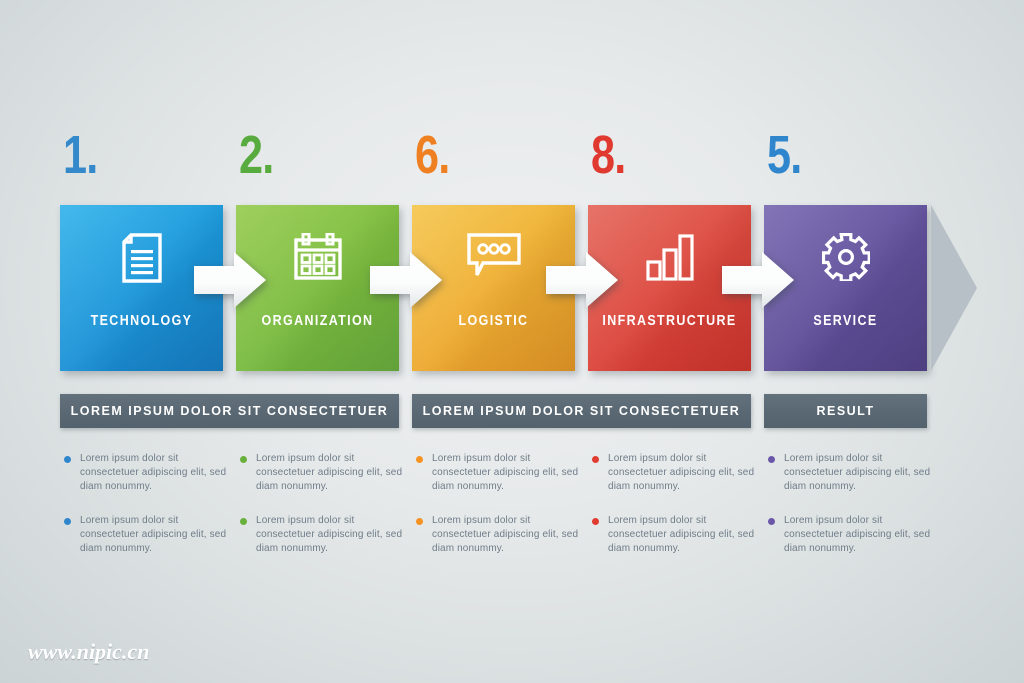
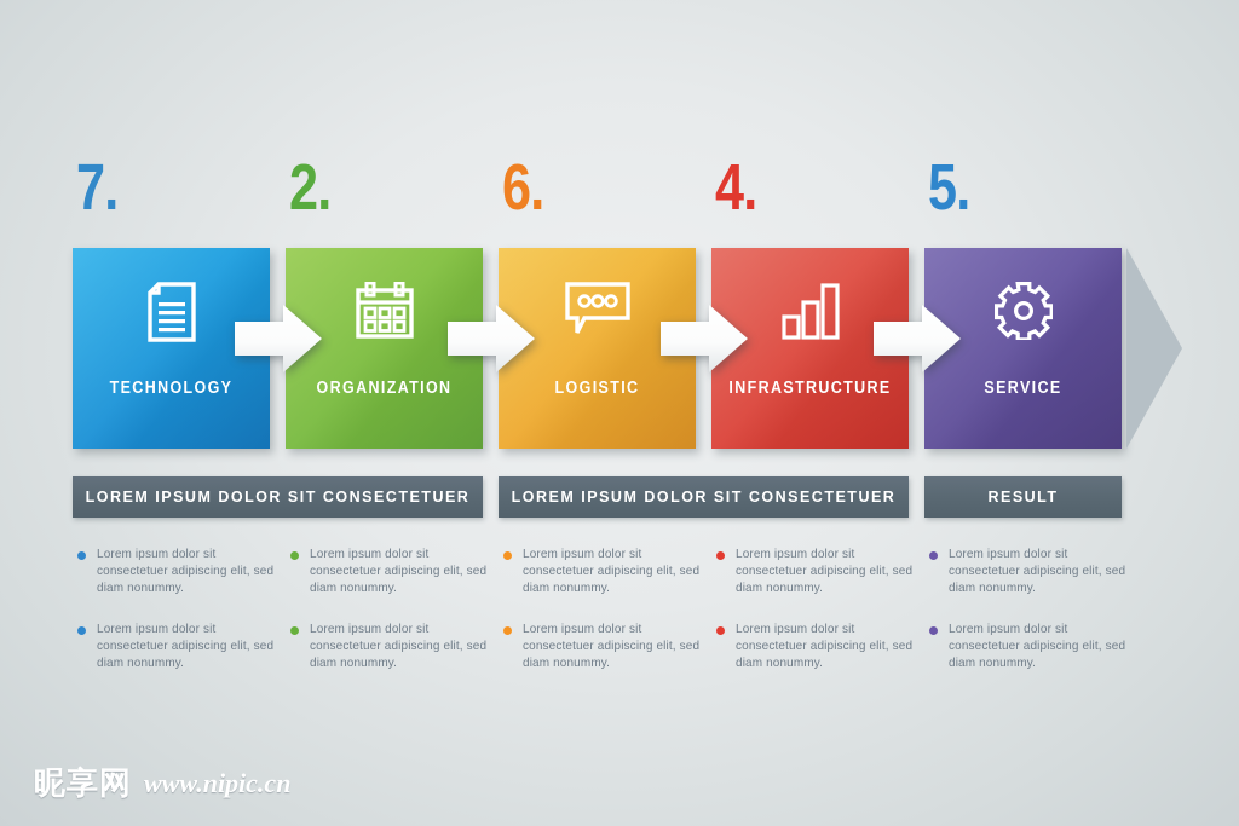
- 1.
+ 7.
  2.
  6.
- 8.
+ 4.
  5.
  TECHNOLOGY
  ORGANIZATION
  LOGISTIC
  INFRASTRUCTURE
  SERVICE
  LOREM IPSUM DOLOR SIT CONSECTETUER
  LOREM IPSUM DOLOR SIT CONSECTETUER
  RESULT
  Lorem ipsum dolor sit consectetuer adipiscing elit, sed diam nonummy.
  Lorem ipsum dolor sit consectetuer adipiscing elit, sed diam nonummy.
  Lorem ipsum dolor sit consectetuer adipiscing elit, sed diam nonummy.
  Lorem ipsum dolor sit consectetuer adipiscing elit, sed diam nonummy.
  Lorem ipsum dolor sit consectetuer adipiscing elit, sed diam nonummy.
  Lorem ipsum dolor sit consectetuer adipiscing elit, sed diam nonummy.
  Lorem ipsum dolor sit consectetuer adipiscing elit, sed diam nonummy.
  Lorem ipsum dolor sit consectetuer adipiscing elit, sed diam nonummy.
  Lorem ipsum dolor sit consectetuer adipiscing elit, sed diam nonummy.
  Lorem ipsum dolor sit consectetuer adipiscing elit, sed diam nonummy.
+ 昵享网
  www.nipic.cn
